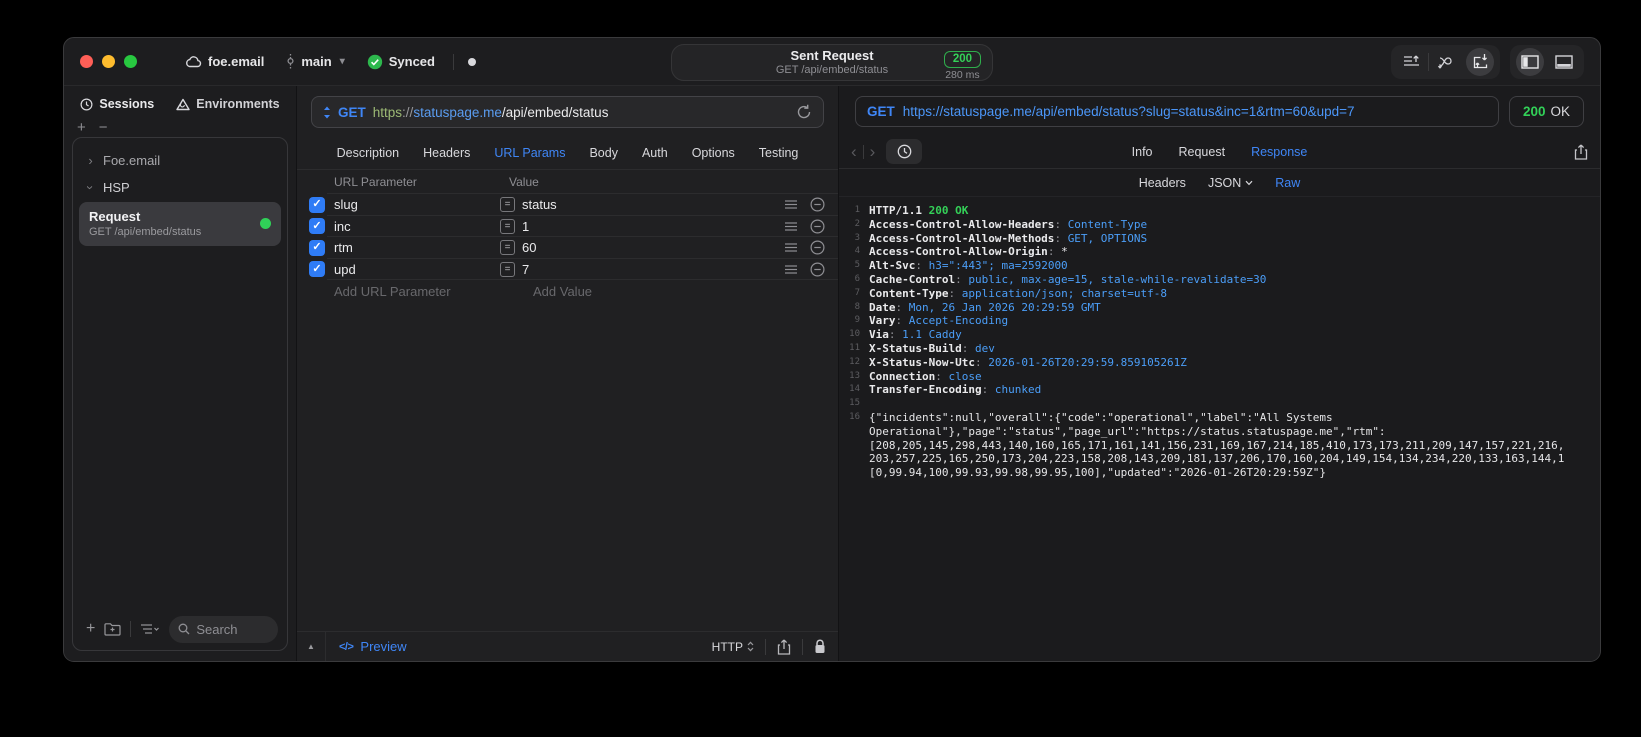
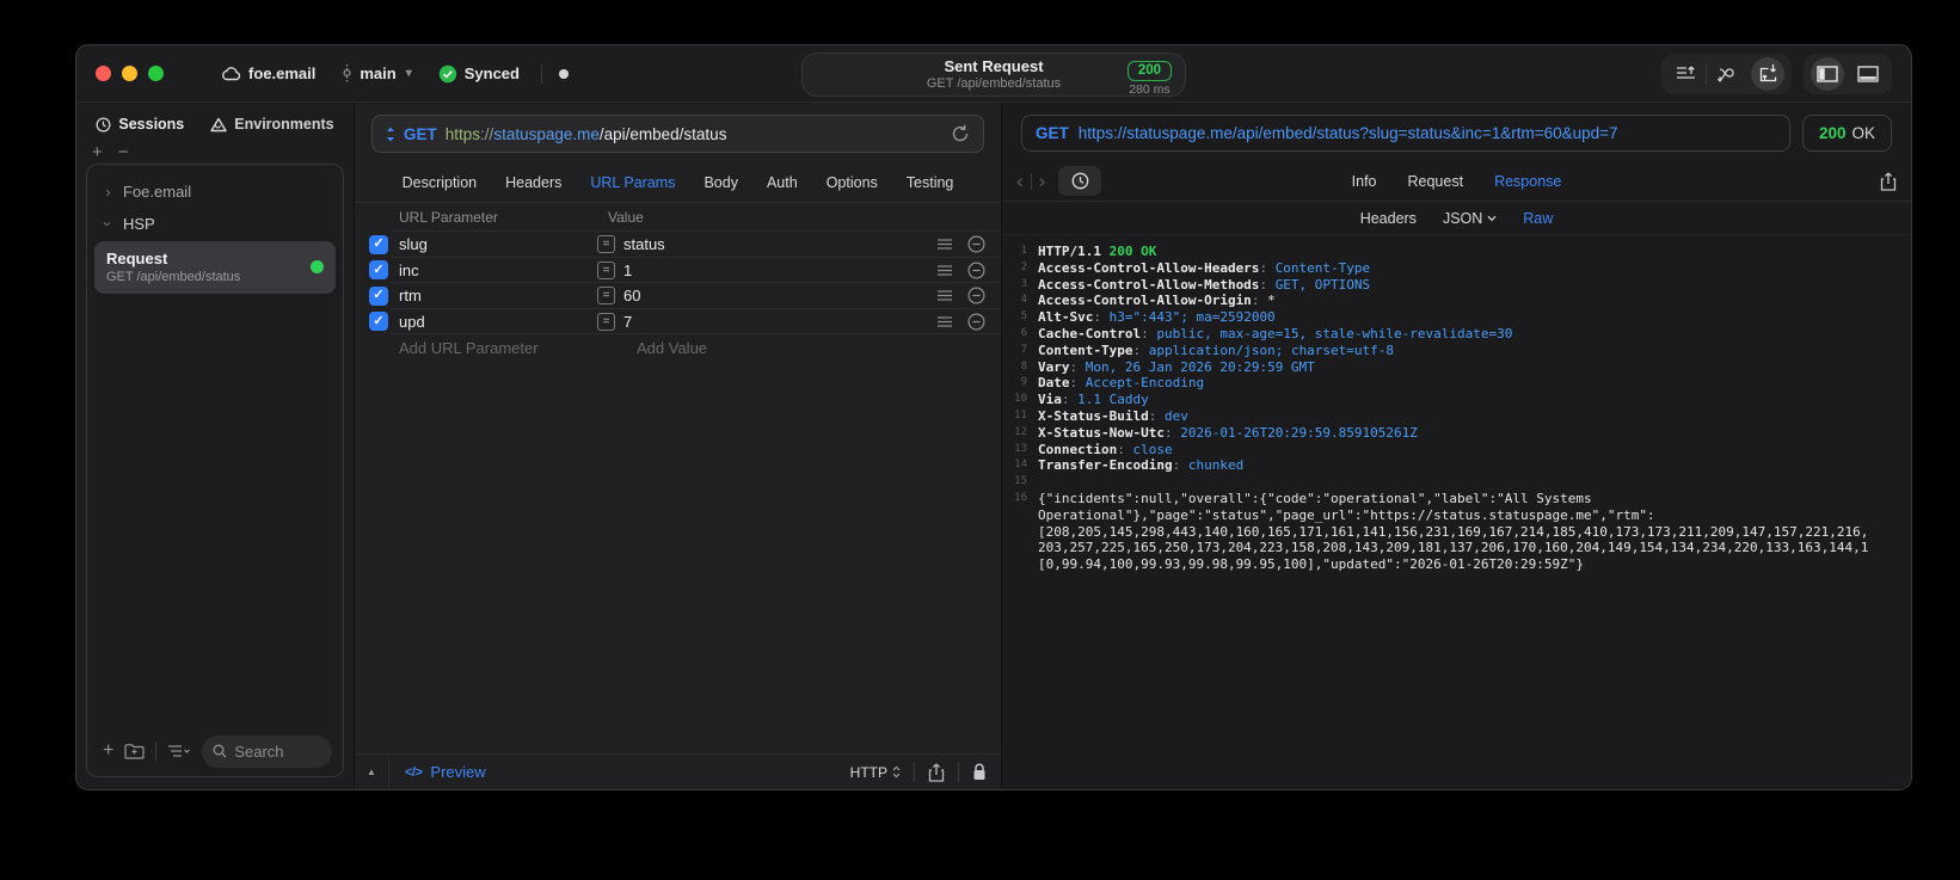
  foe.email
  main
  ▾
  Synced
  Sent Request
  GET /api/embed/status
  200
  280 ms
  Sessions
  Environments
  +
  −
  ›
  Foe.email
  HSP
  Request
  GET /api/embed/status
  +
  Search
  GET
  https://statuspage.me/api/embed/status
  Description
  Headers
  URL Params
  Body
  Auth
  Options
  Testing
  URL Parameter
  Value
  ✓
  slug
  =
  status
  ✓
  inc
  =
  1
  ✓
  rtm
  =
  60
  ✓
  upd
  =
  7
  Add URL Parameter
  Add Value
  ▲
  </>
  Preview
  HTTP
  GET
  https://statuspage.me/api/embed/status?slug=status&inc=1&rtm=60&upd=7
  200
  OK
  ‹
  ›
  Info
  Request
  Response
  Headers
  JSON
  Raw
  1
  HTTP/1.1 200 OK
  2
  Access-Control-Allow-Headers: Content-Type
  3
  Access-Control-Allow-Methods: GET, OPTIONS
  4
  Access-Control-Allow-Origin: *
  5
  Alt-Svc: h3=":443"; ma=2592000
  6
  Cache-Control: public, max-age=15, stale-while-revalidate=30
  7
  Content-Type: application/json; charset=utf-8
  8
- Date: Mon, 26 Jan 2026 20:29:59 GMT
+ Vary: Mon, 26 Jan 2026 20:29:59 GMT
  9
- Vary: Accept-Encoding
+ Date: Accept-Encoding
  10
  Via: 1.1 Caddy
  11
  X-Status-Build: dev
  12
  X-Status-Now-Utc: 2026-01-26T20:29:59.859105261Z
  13
  Connection: close
  14
  Transfer-Encoding: chunked
  15
  16
  {"incidents":null,"overall":{"code":"operational","label":"All Systems
  Operational"},"page":"status","page_url":"https://status.statuspage.me","rtm":
  [208,205,145,298,443,140,160,165,171,161,141,156,231,169,167,214,185,410,173,173,211,209,147,157,221,216,
  203,257,225,165,250,173,204,223,158,208,143,209,181,137,206,170,160,204,149,154,134,234,220,133,163,144,1
  [0,99.94,100,99.93,99.98,99.95,100],"updated":"2026-01-26T20:29:59Z"}
